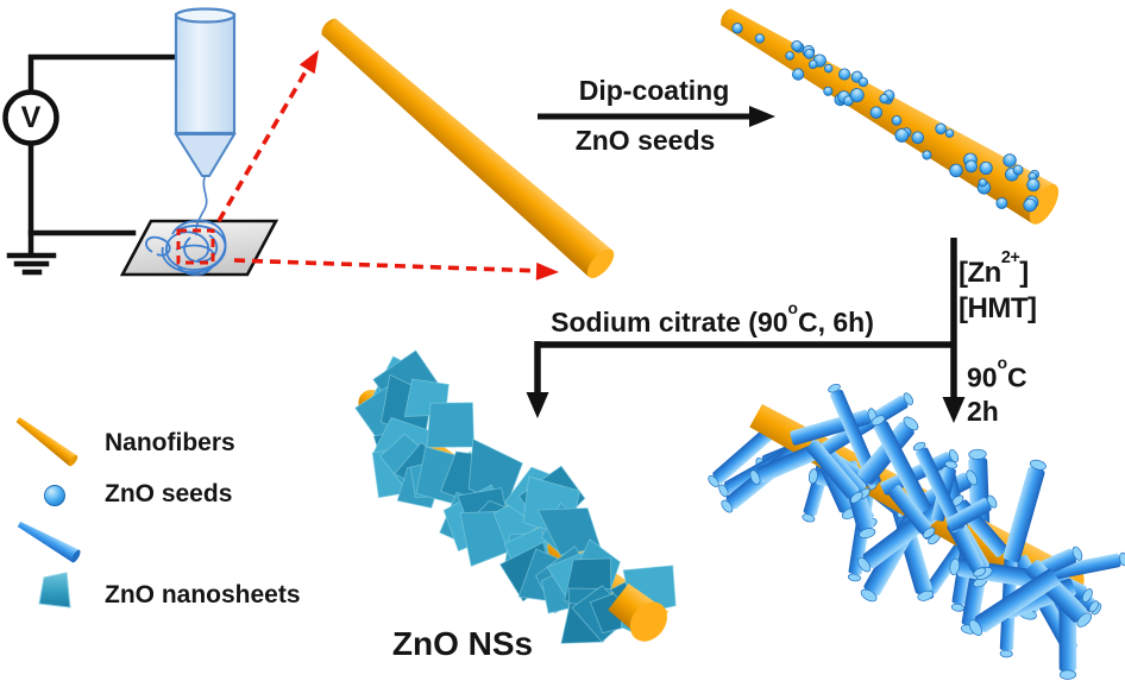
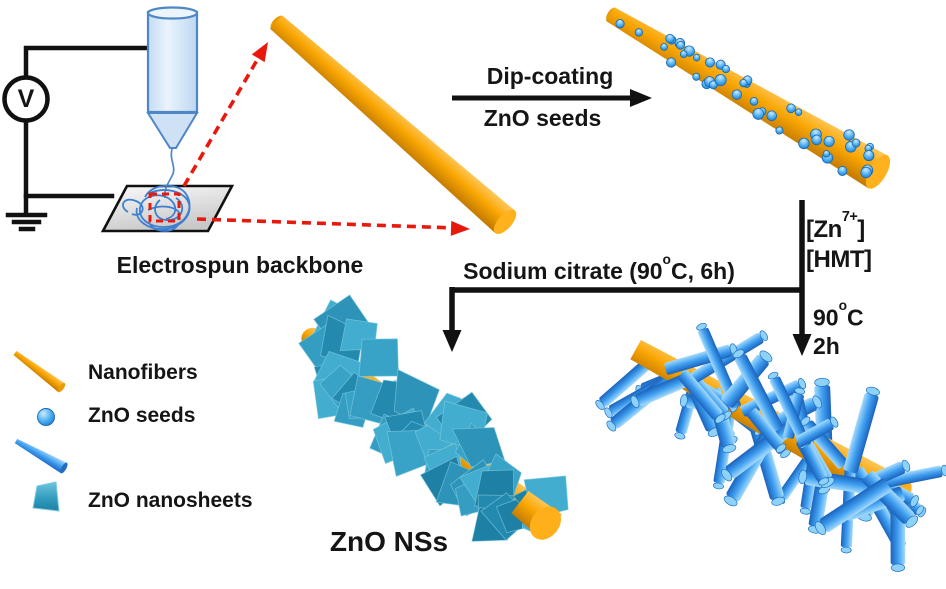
  V
+ Electrospun backbone
  Dip-coating
  ZnO seeds
  Sodium citrate (90oC, 6h)
- [Zn2+]
+ [Zn7+]
  [HMT]
  90oC
  2h
  ZnO NSs
  Nanofibers
  ZnO seeds
  ZnO nanosheets
